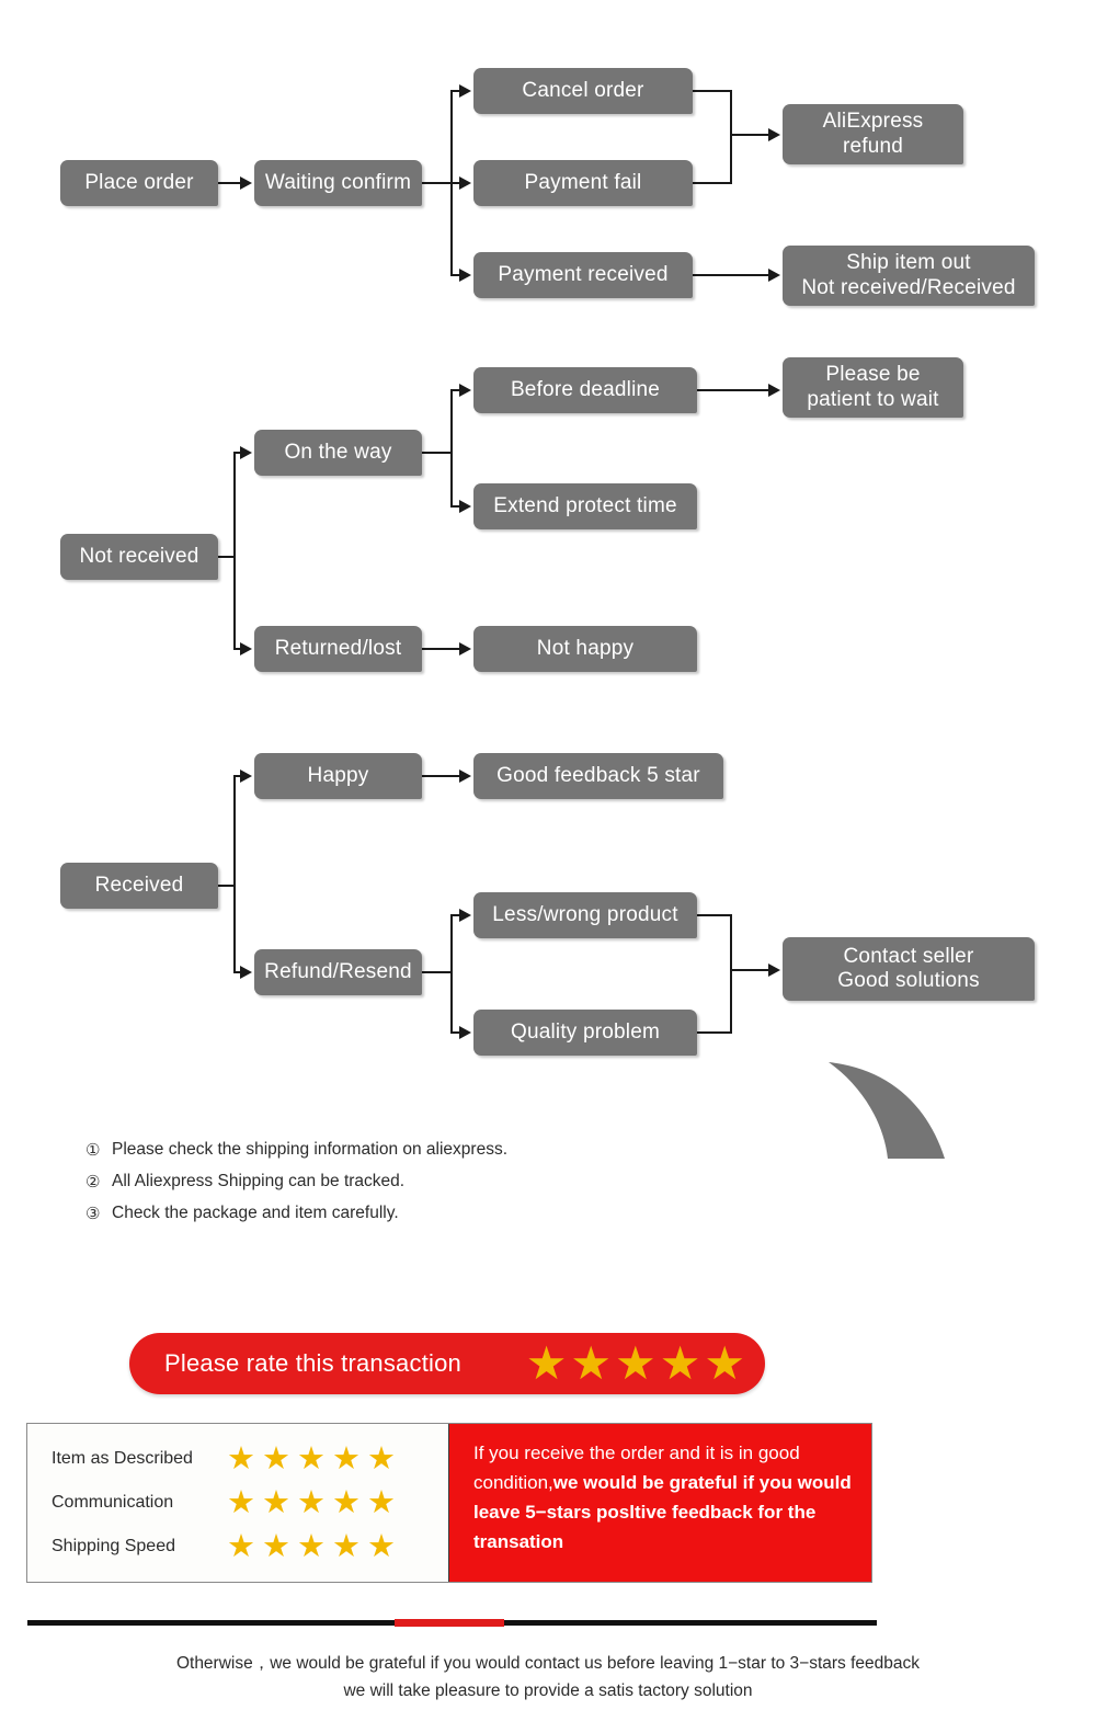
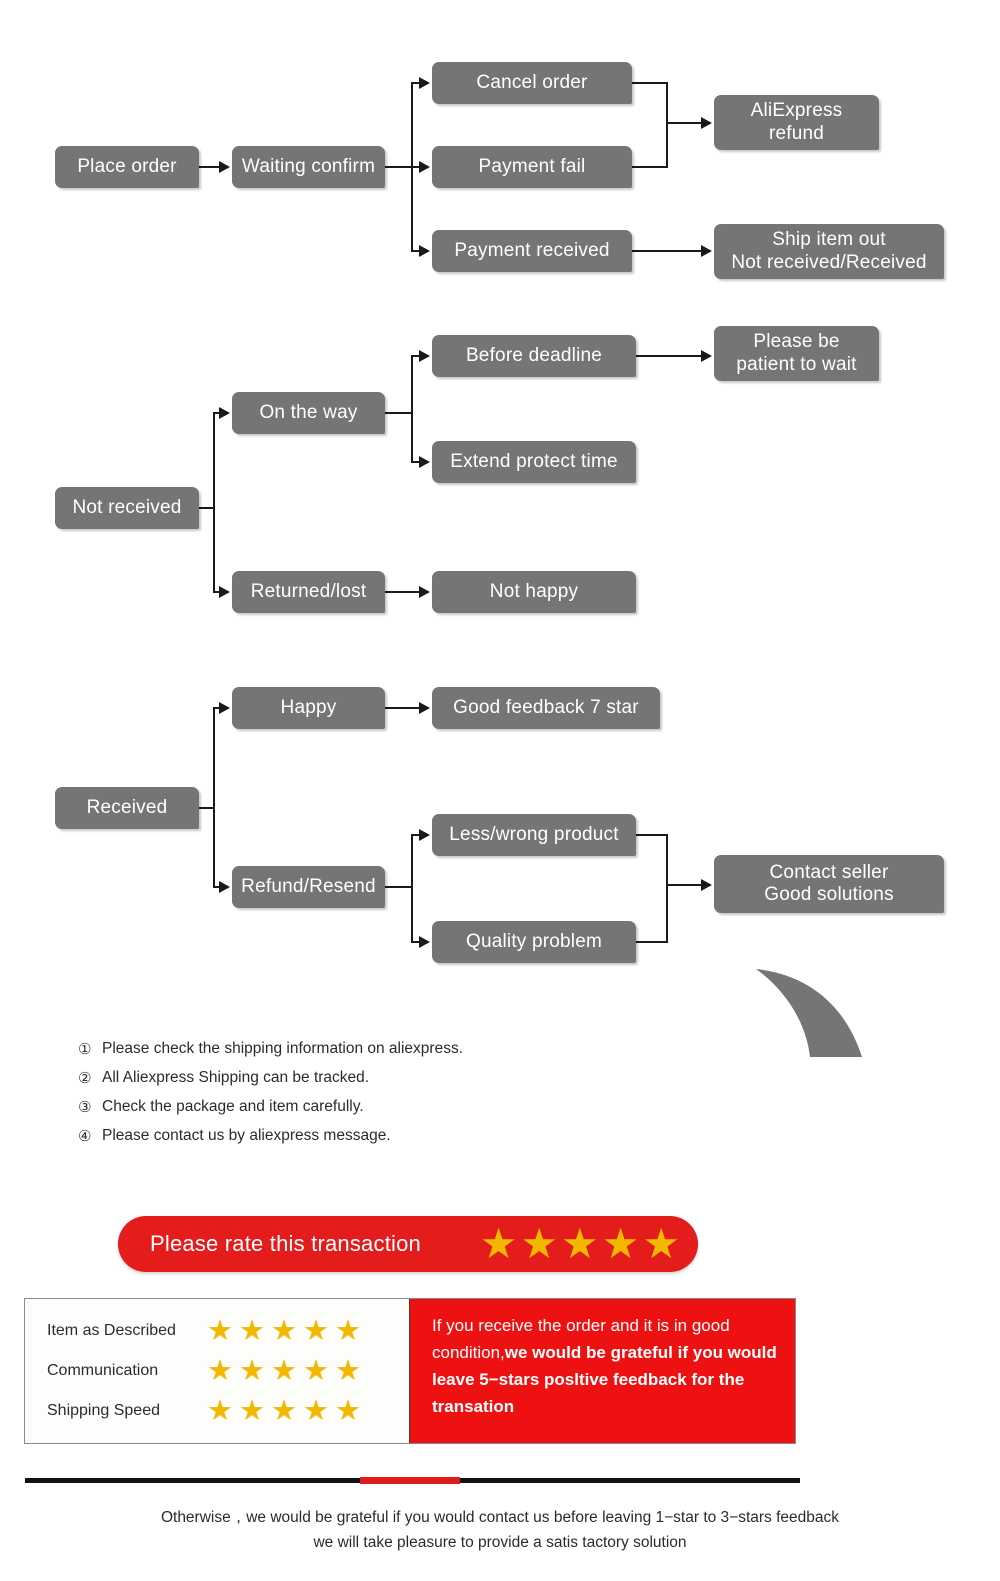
  Place order
  Waiting confirm
  Cancel order
  Payment fail
  Payment received
  AliExpress
  refund
  Ship item out
  Not received/Received
  Not received
  On the way
  Returned/lost
  Before deadline
  Extend protect time
  Not happy
  Please be
  patient to wait
  Received
  Happy
  Refund/Resend
- Good feedback 5 star
+ Good feedback 7 star
  Less/wrong product
  Quality problem
  Contact seller
  Good solutions
  ①
  Please check the shipping information on aliexpress.
  ②
  All Aliexpress Shipping can be tracked.
  ③
  Check the package and item carefully.
+ ④
+ Please contact us by aliexpress message.
  Please rate this transaction
  ★
  ★
  ★
  ★
  ★
  Item as Described
  ★
  ★
  ★
  ★
  ★
  Communication
  ★
  ★
  ★
  ★
  ★
  Shipping Speed
  ★
  ★
  ★
  ★
  ★
  If you receive the order and it is in good condition,we would be grateful if you would leave 5−stars posltive feedback for the transation
  Otherwise，we would be grateful if you would contact us before leaving 1−star to 3−stars feedback
  we will take pleasure to provide a satis tactory solution
